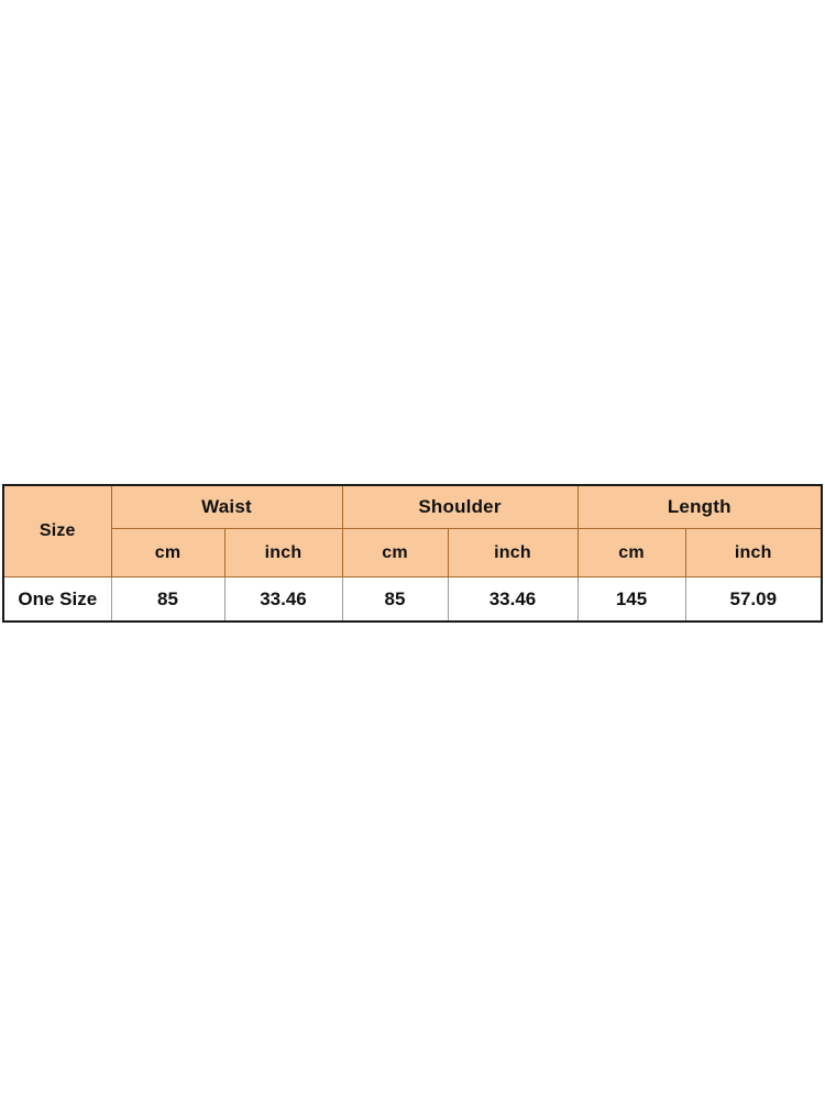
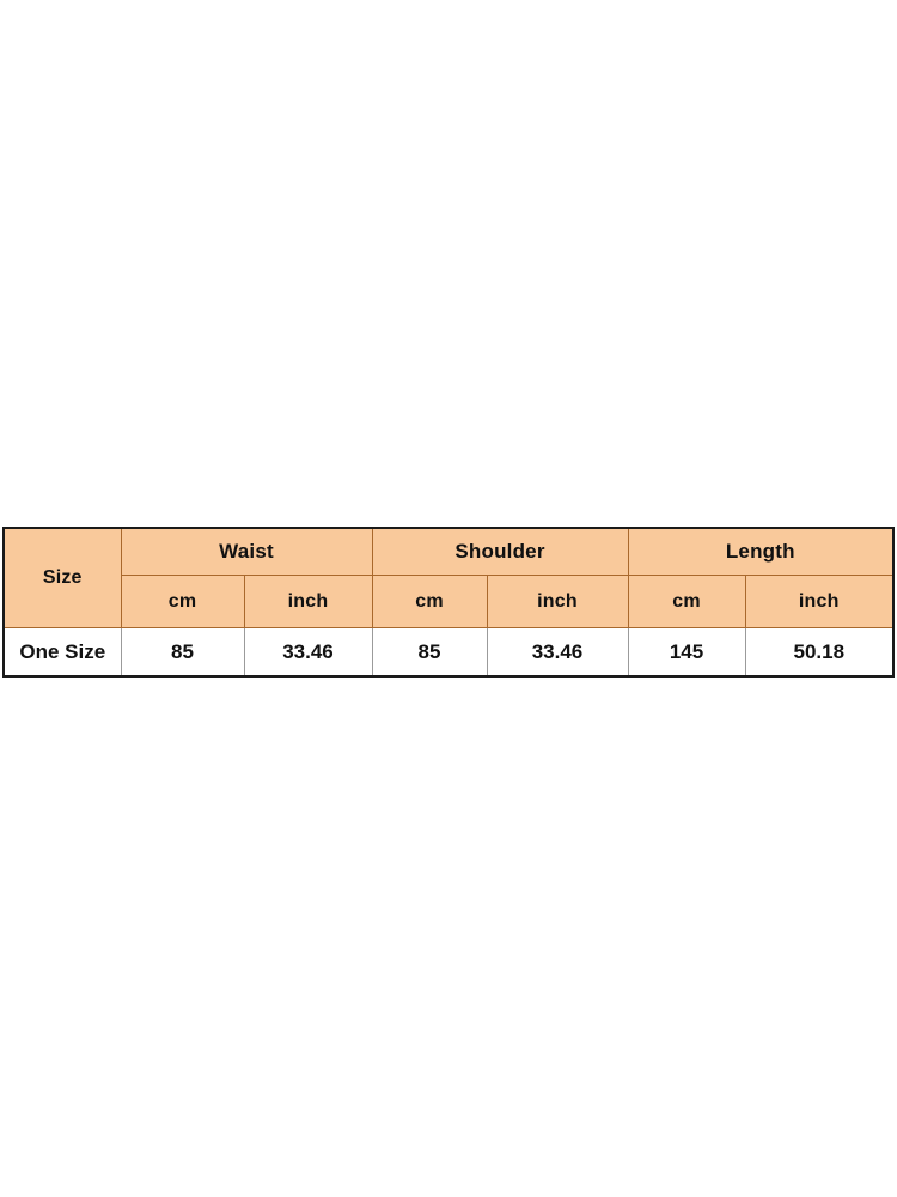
  Size	Waist	Shoulder	Length
  cm	inch	cm	inch	cm	inch
- One Size	85	33.46	85	33.46	145	57.09
+ One Size	85	33.46	85	33.46	145	50.18
